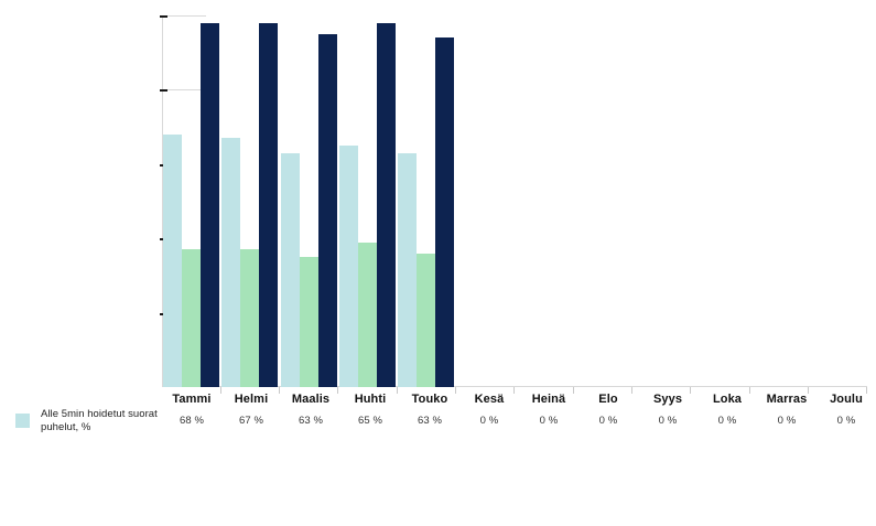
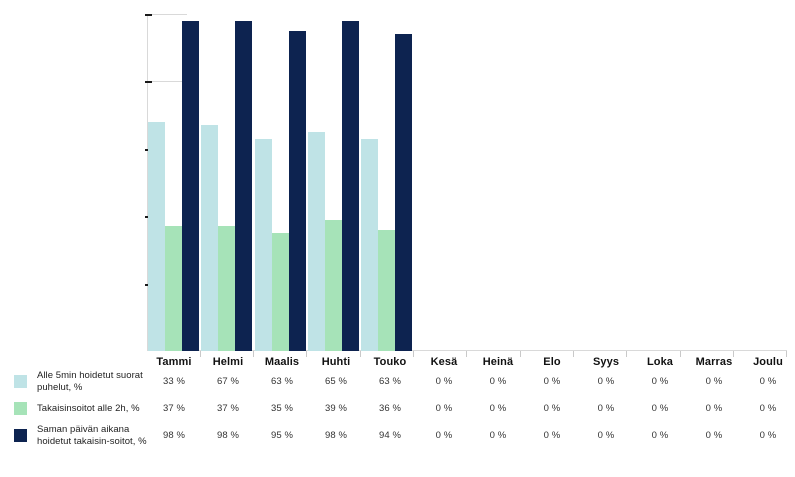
  	Tammi	Helmi	Maalis	Huhti	Touko	Kesä	Heinä	Elo	Syys	Loka	Marras	Joulu
- Alle 5min hoidetut suorat puhelut, %	68 %	67 %	63 %	65 %	63 %	0 %	0 %	0 %	0 %	0 %	0 %	0 %
+ Alle 5min hoidetut suorat puhelut, %	33 %	67 %	63 %	65 %	63 %	0 %	0 %	0 %	0 %	0 %	0 %	0 %
+ Takaisinsoitot alle 2h, %	37 %	37 %	35 %	39 %	36 %	0 %	0 %	0 %	0 %	0 %	0 %	0 %
+ Saman päivän aikana hoidetut takaisin-soitot, %	98 %	98 %	95 %	98 %	94 %	0 %	0 %	0 %	0 %	0 %	0 %	0 %
